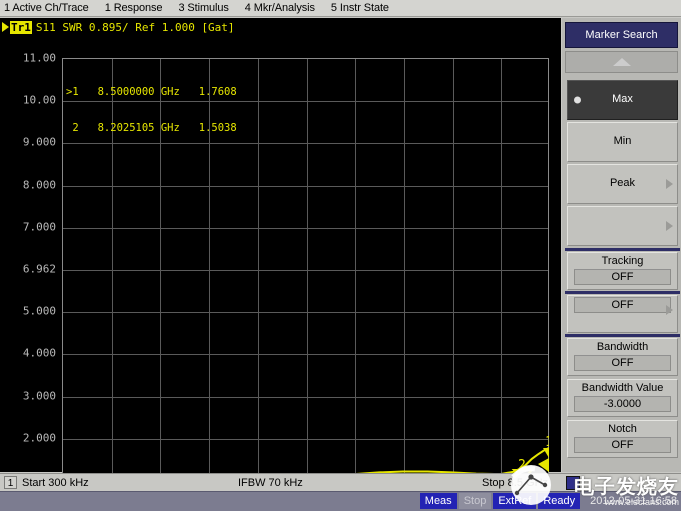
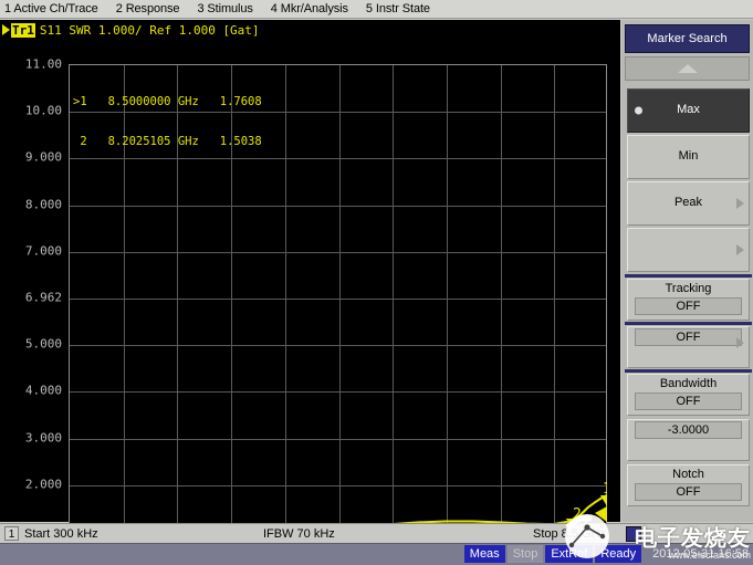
  1 Active Ch/Trace
- 1 Response
+ 2 Response
  3 Stimulus
  4 Mkr/Analysis
  5 Instr State
  Tr1
- S11 SWR 0.895/ Ref 1.000 [Gat]
+ S11 SWR 1.000/ Ref 1.000 [Gat]
  11.00
  10.00
  9.000
  8.000
  7.000
  6.962
  5.000
  4.000
  3.000
  2.000
  1
  2
  >1 8.5000000 GHz 1.7608
  2 8.2025105 GHz 1.5038
  Marker Search
  Max
  Min
  Peak
  Tracking
  OFF
  OFF
  Bandwidth
  OFF
- Bandwidth Value
  -3.0000
  Notch
  OFF
  1
  Start 300 kHz
  IFBW 70 kHz
  Meas
  Stop
  Ready
  2012-05-31 16:58
  电子发烧友
  www.elecfans.com
